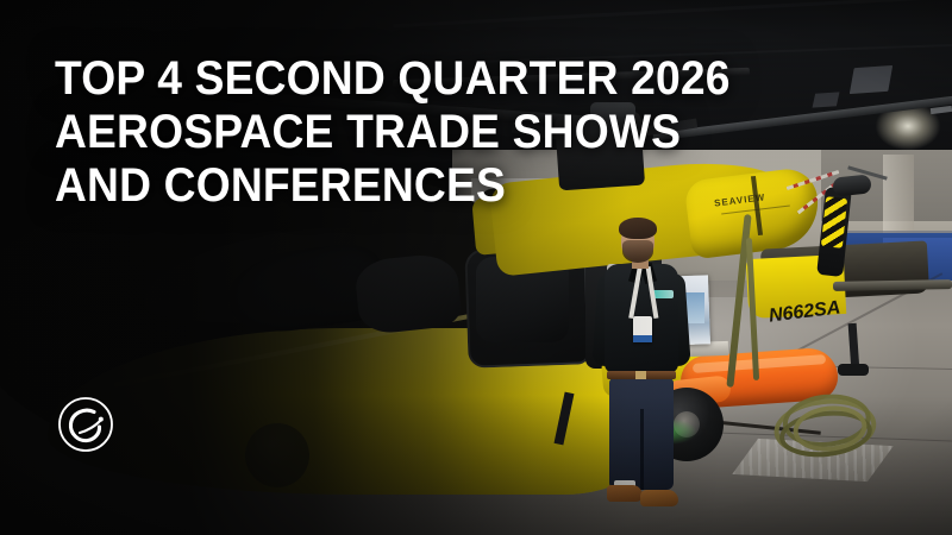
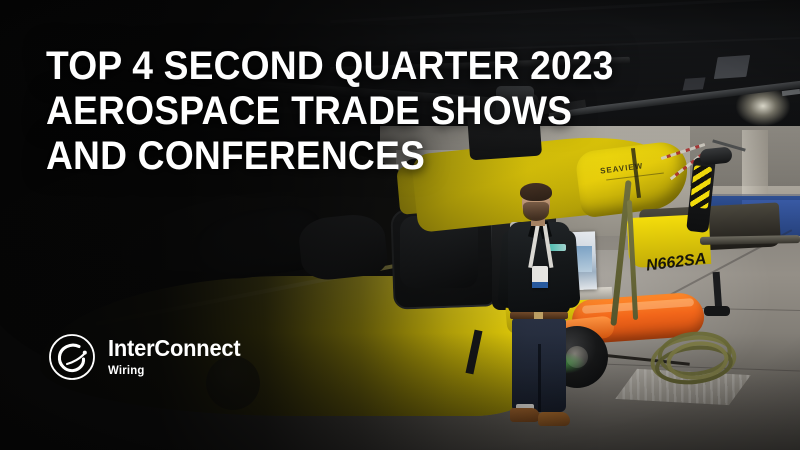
- TOP 4 SECOND QUARTER 2026
+ TOP 4 SECOND QUARTER 2023
  AEROSPACE TRADE SHOWS
  AND CONFERENCES
+ InterConnect
+ Wiring
